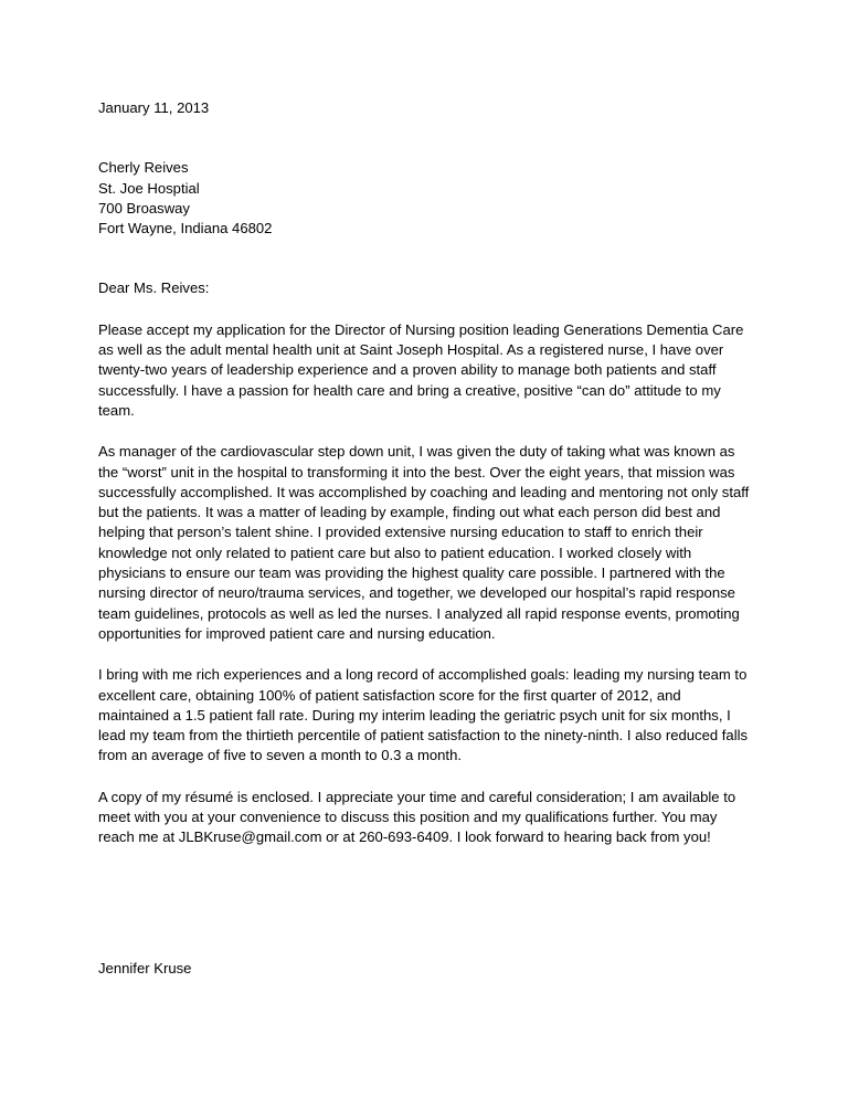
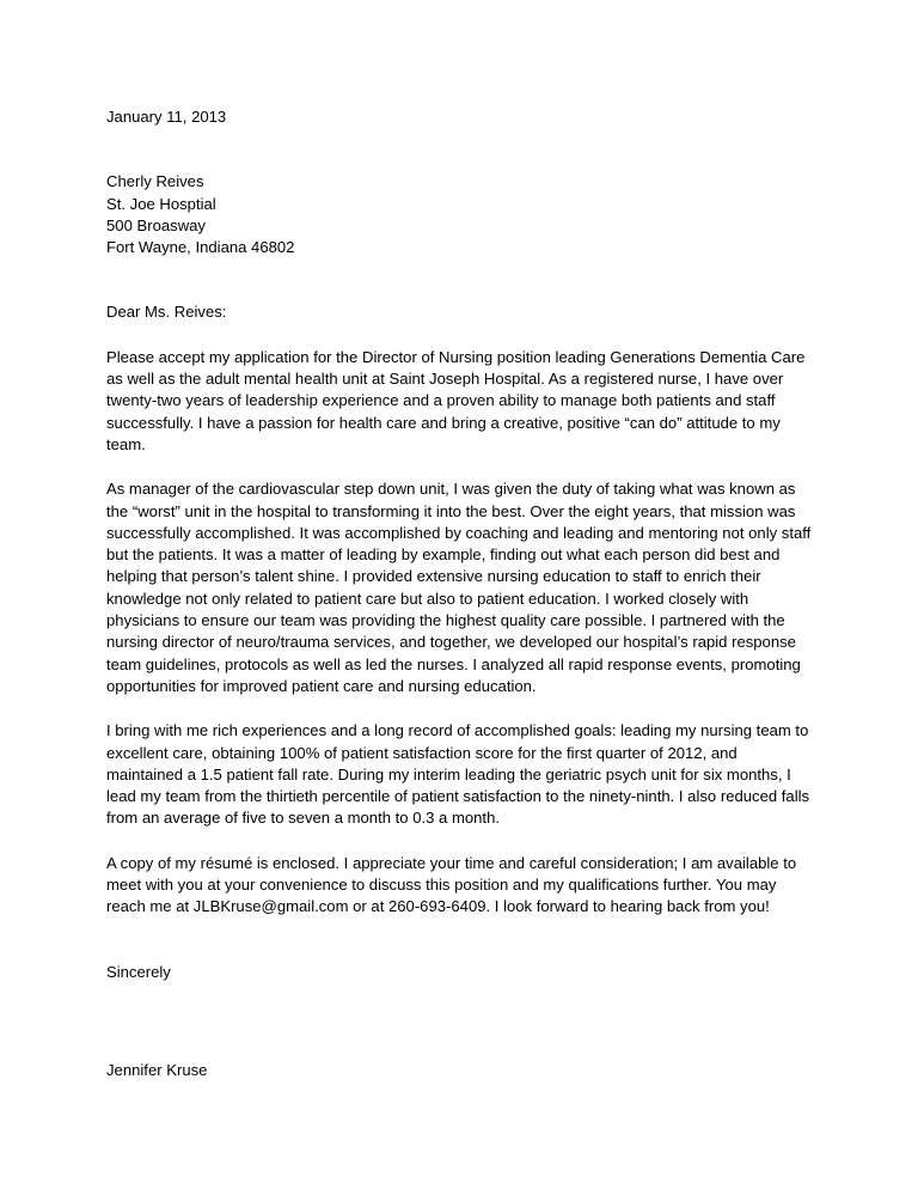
  January 11, 2013
  Cherly Reives
  St. Joe Hosptial
- 700 Broasway
+ 500 Broasway
  Fort Wayne, Indiana 46802
  Dear Ms. Reives:
  Please accept my application for the Director of Nursing position leading Generations Dementia Care as well as the adult mental health unit at Saint Joseph Hospital. As a registered nurse, I have over twenty-two years of leadership experience and a proven ability to manage both patients and staff successfully. I have a passion for health care and bring a creative, positive “can do” attitude to my team.
  As manager of the cardiovascular step down unit, I was given the duty of taking what was known as the “worst” unit in the hospital to transforming it into the best. Over the eight years, that mission was successfully accomplished. It was accomplished by coaching and leading and mentoring not only staff but the patients. It was a matter of leading by example, finding out what each person did best and helping that person’s talent shine. I provided extensive nursing education to staff to enrich their knowledge not only related to patient care but also to patient education. I worked closely with physicians to ensure our team was providing the highest quality care possible. I partnered with the nursing director of neuro/trauma services, and together, we developed our hospital’s rapid response team guidelines, protocols as well as led the nurses. I analyzed all rapid response events, promoting opportunities for improved patient care and nursing education.
  I bring with me rich experiences and a long record of accomplished goals: leading my nursing team to excellent care, obtaining 100% of patient satisfaction score for the first quarter of 2012, and maintained a 1.5 patient fall rate. During my interim leading the geriatric psych unit for six months, I lead my team from the thirtieth percentile of patient satisfaction to the ninety-ninth. I also reduced falls from an average of five to seven a month to 0.3 a month.
  A copy of my résumé is enclosed. I appreciate your time and careful consideration; I am available to meet with you at your convenience to discuss this position and my qualifications further. You may reach me at JLBKruse@gmail.com or at 260-693-6409. I look forward to hearing back from you!
+ Sincerely
  Jennifer Kruse
